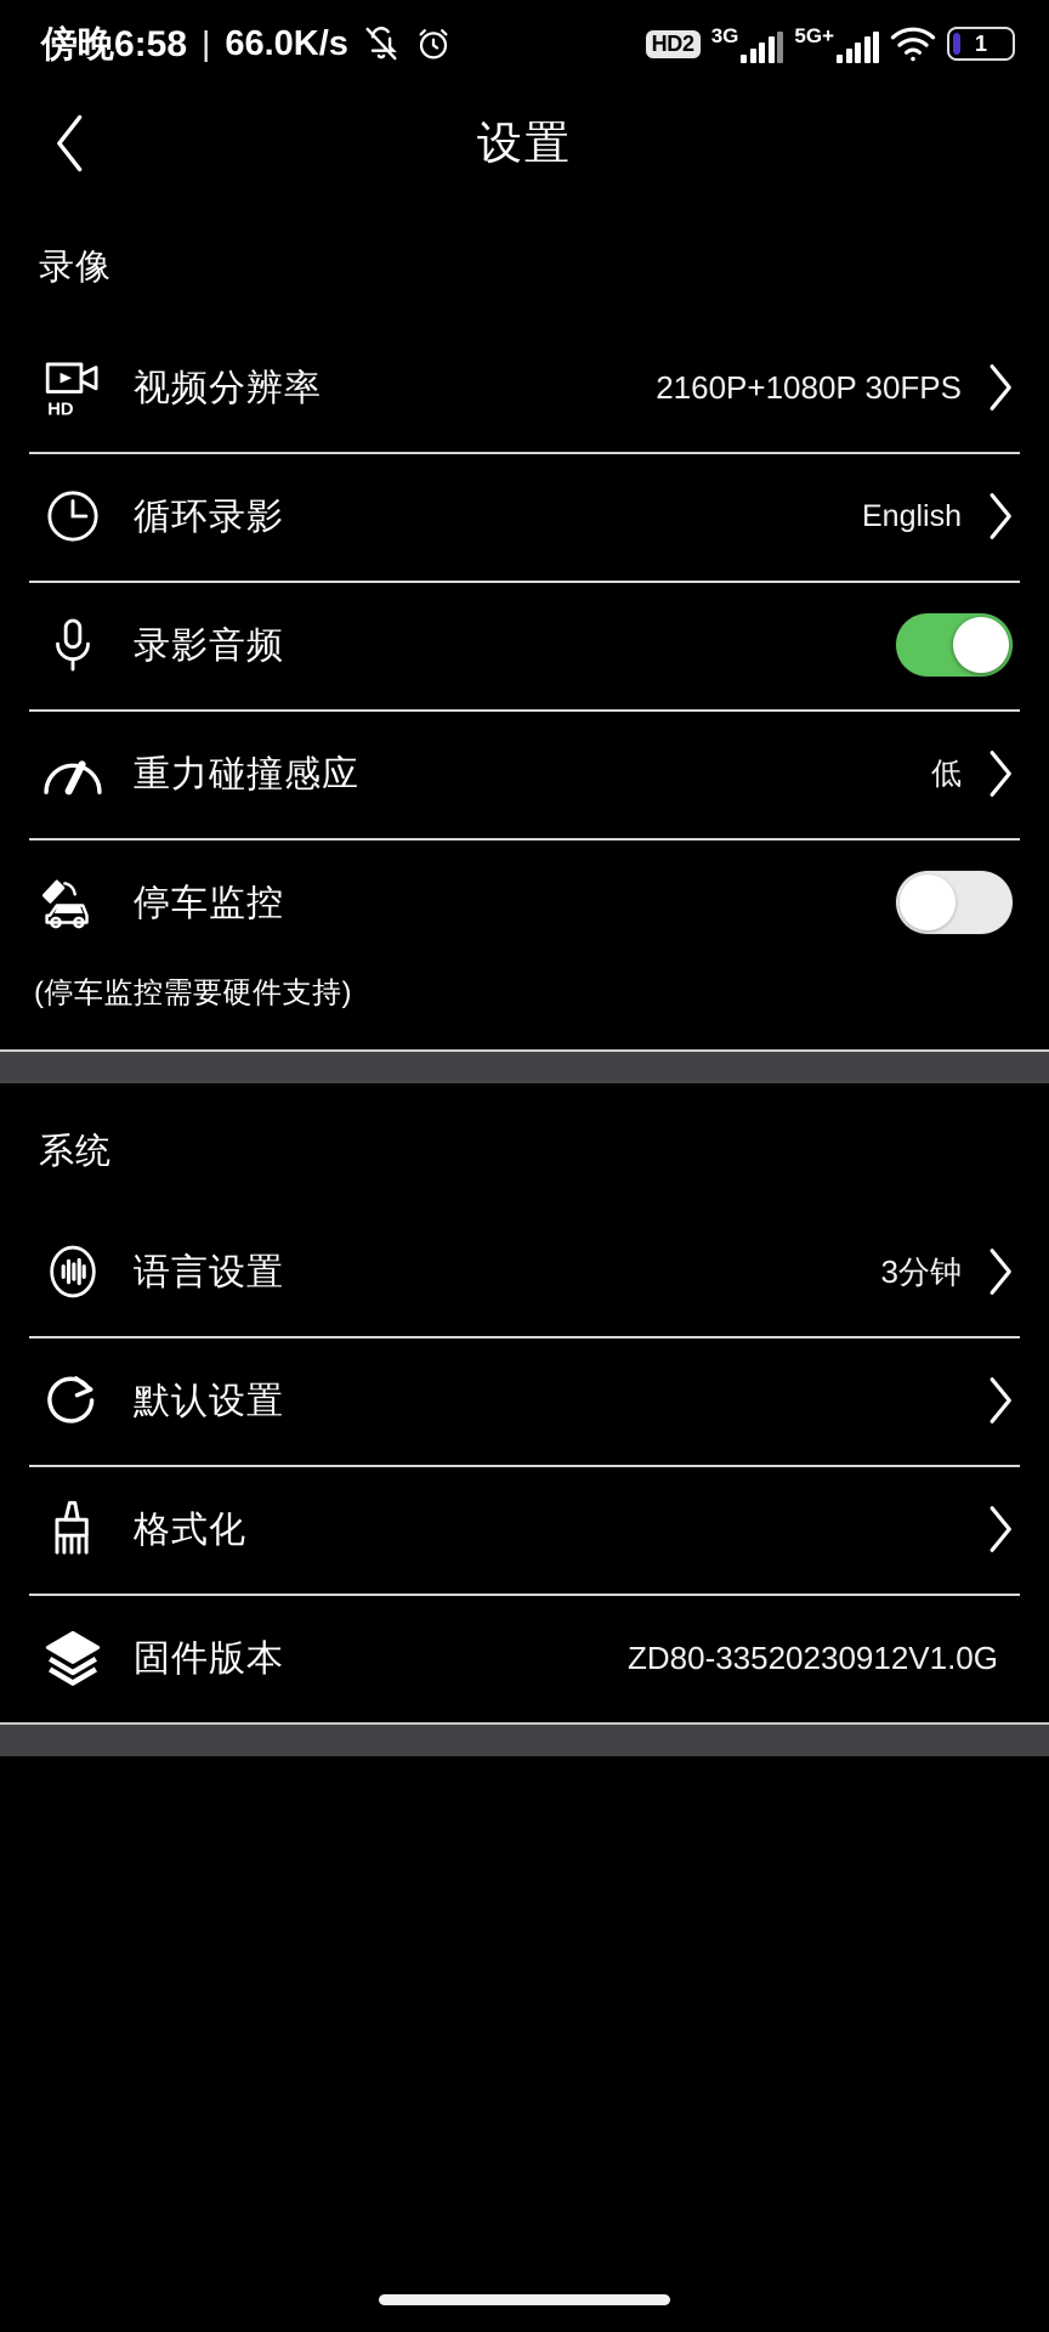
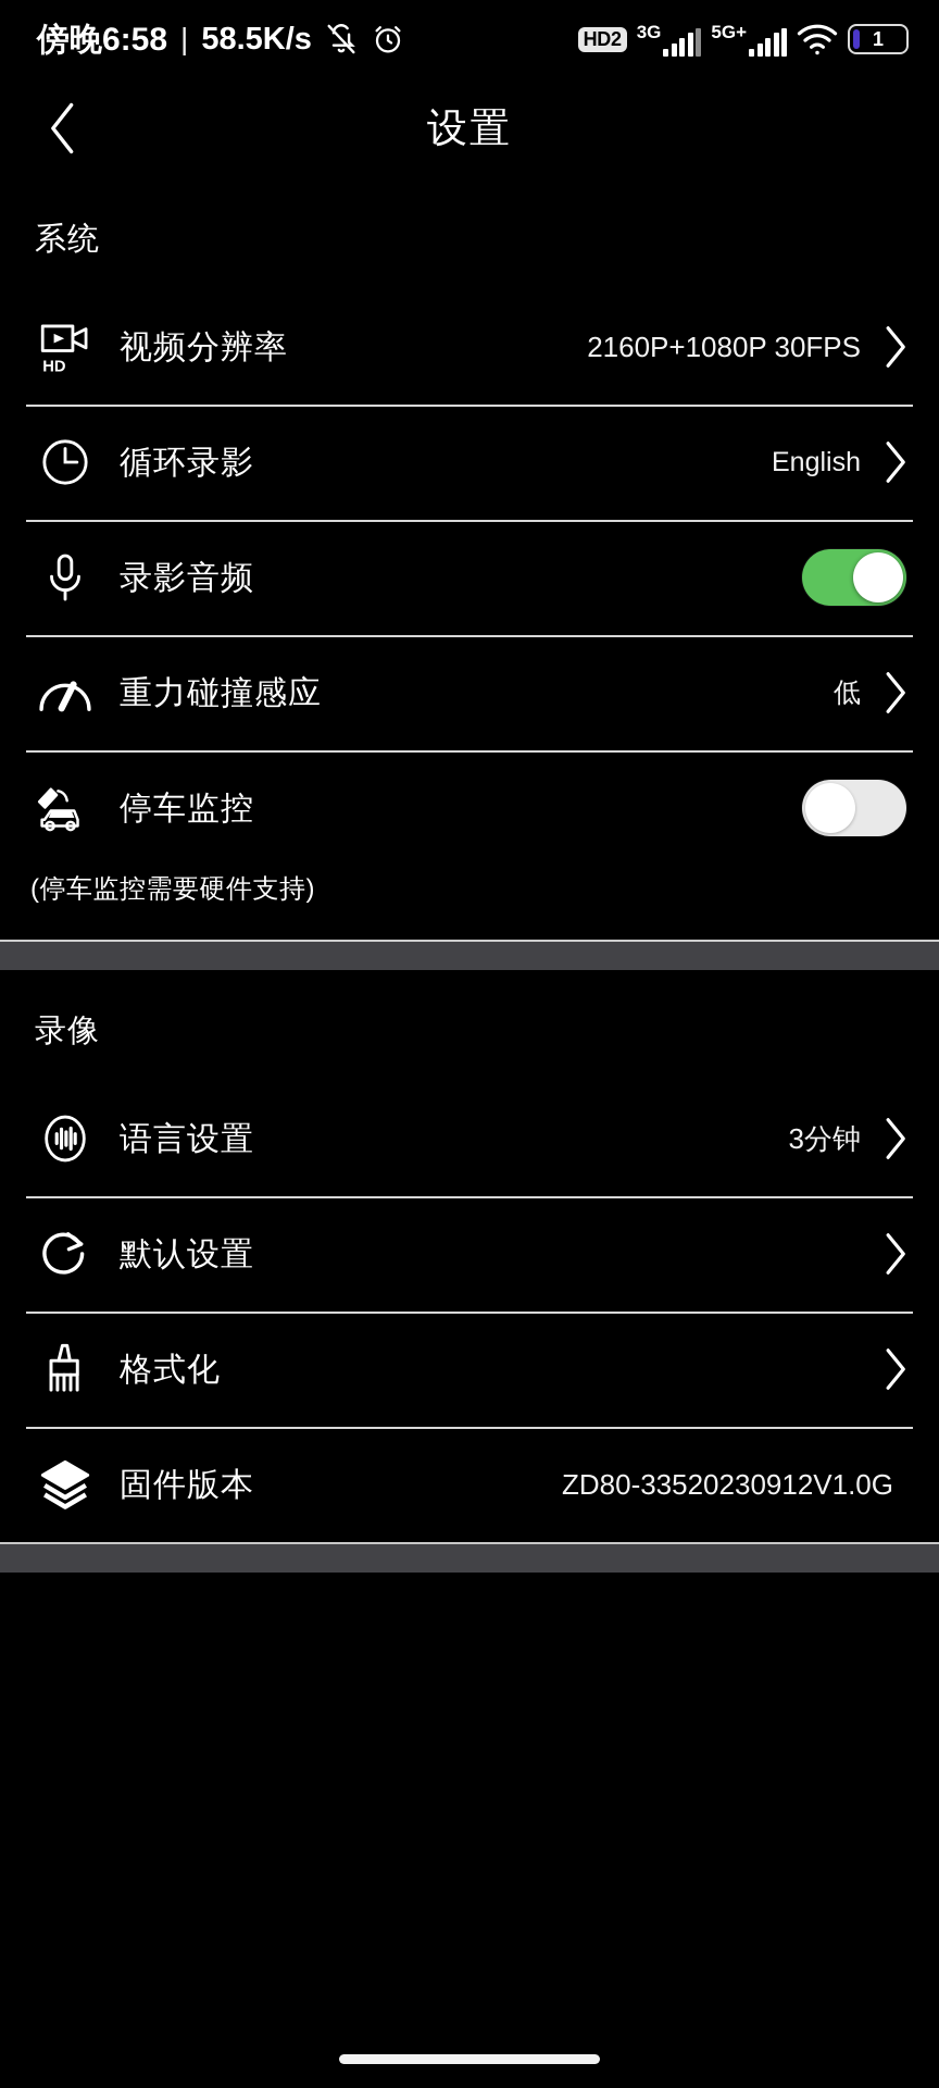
  傍晚6:58
  |
- 66.0K/s
+ 58.5K/s
  HD2
  3G
  5G+
  1
  设置
- 录像
+ 系统
  HD
  视频分辨率
  2160P+1080P 30FPS
  循环录影
  English
  录影音频
  重力碰撞感应
  低
  停车监控
  (停车监控需要硬件支持)
- 系统
+ 录像
  语言设置
  3分钟
  默认设置
  格式化
  固件版本
  ZD80-33520230912V1.0G
